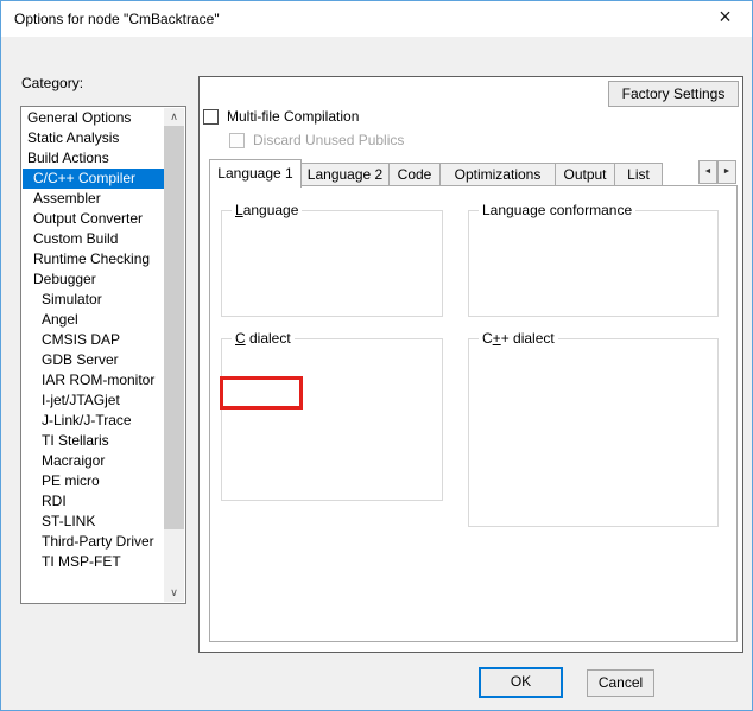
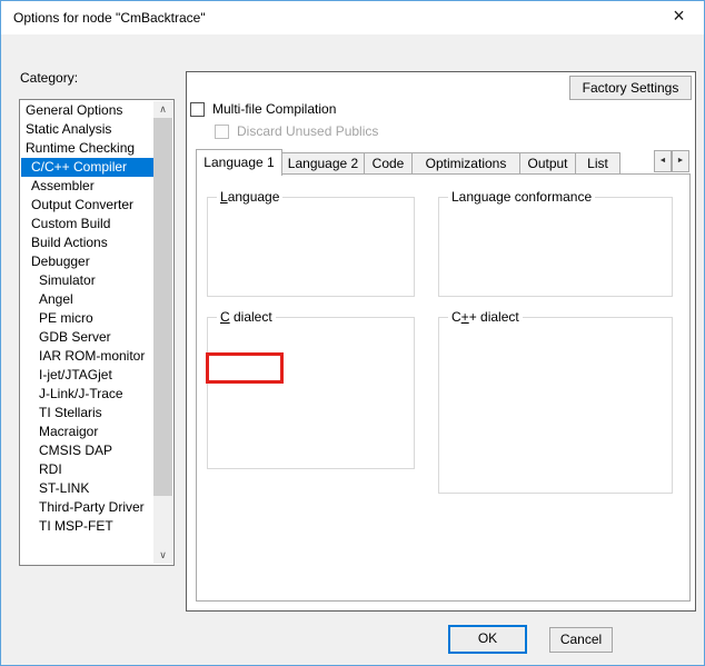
  Options for node "CmBacktrace"
  ×
  Category:
  General Options
  Static Analysis
- Build Actions
+ Runtime Checking
  C/C++ Compiler
  Assembler
  Output Converter
  Custom Build
- Runtime Checking
+ Build Actions
  Debugger
  Simulator
  Angel
- CMSIS DAP
+ PE micro
  GDB Server
  IAR ROM-monitor
  I-jet/JTAGjet
  J-Link/J-Trace
  TI Stellaris
  Macraigor
- PE micro
+ CMSIS DAP
  RDI
  ST-LINK
  Third-Party Driver
  TI MSP-FET
  ∧
  ∨
  Factory Settings
  Multi-file Compilation
  Discard Unused Publics
  Language 1
  Language 2
  Code
  Optimizations
  Output
  List
  Language
  Language conformance
  C dialect
  C++ dialect
  OK
  Cancel
